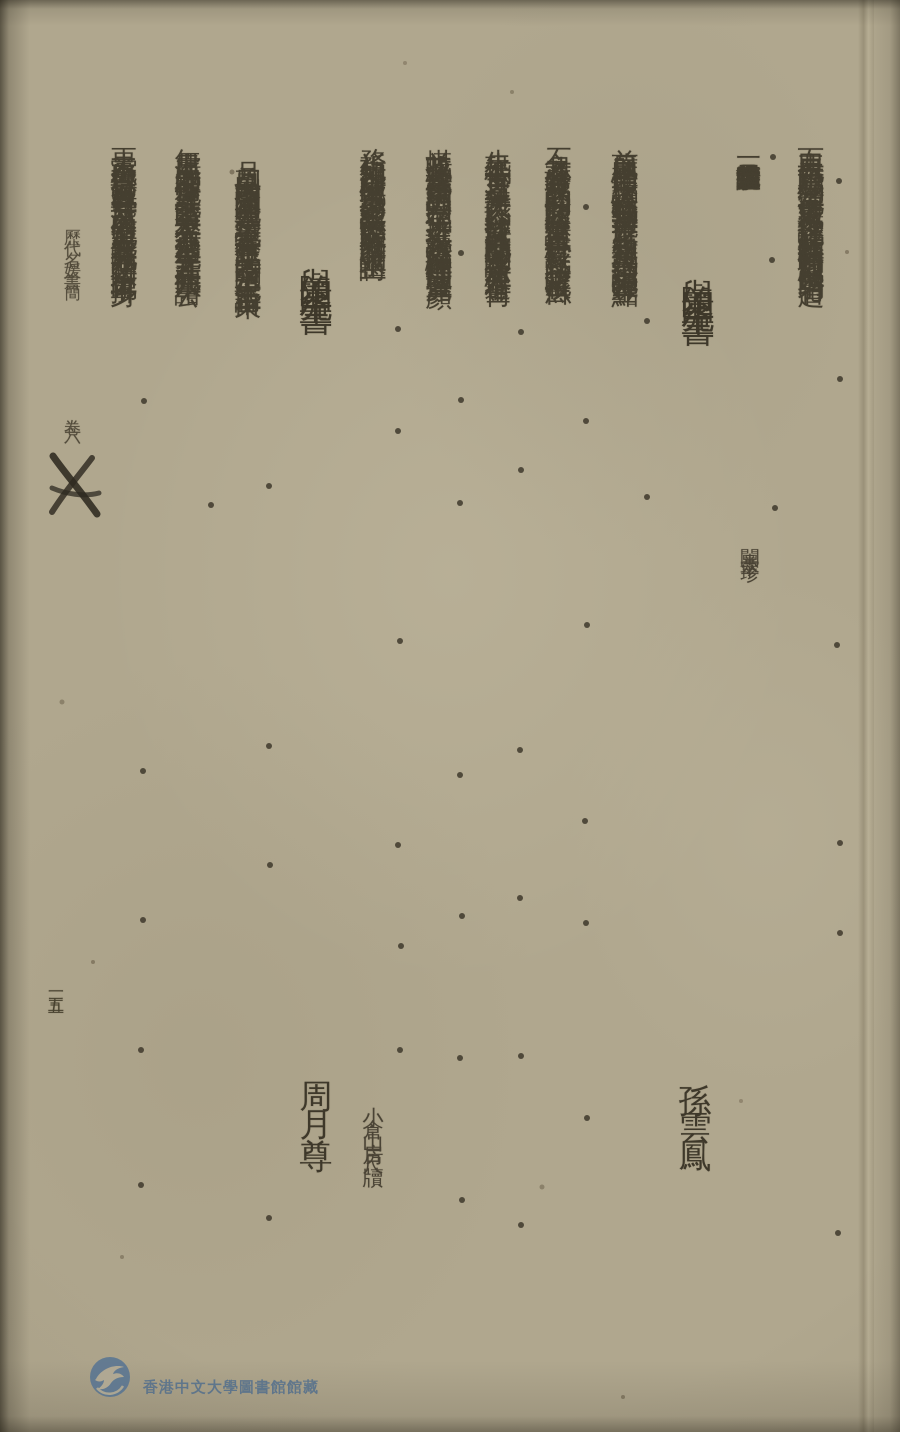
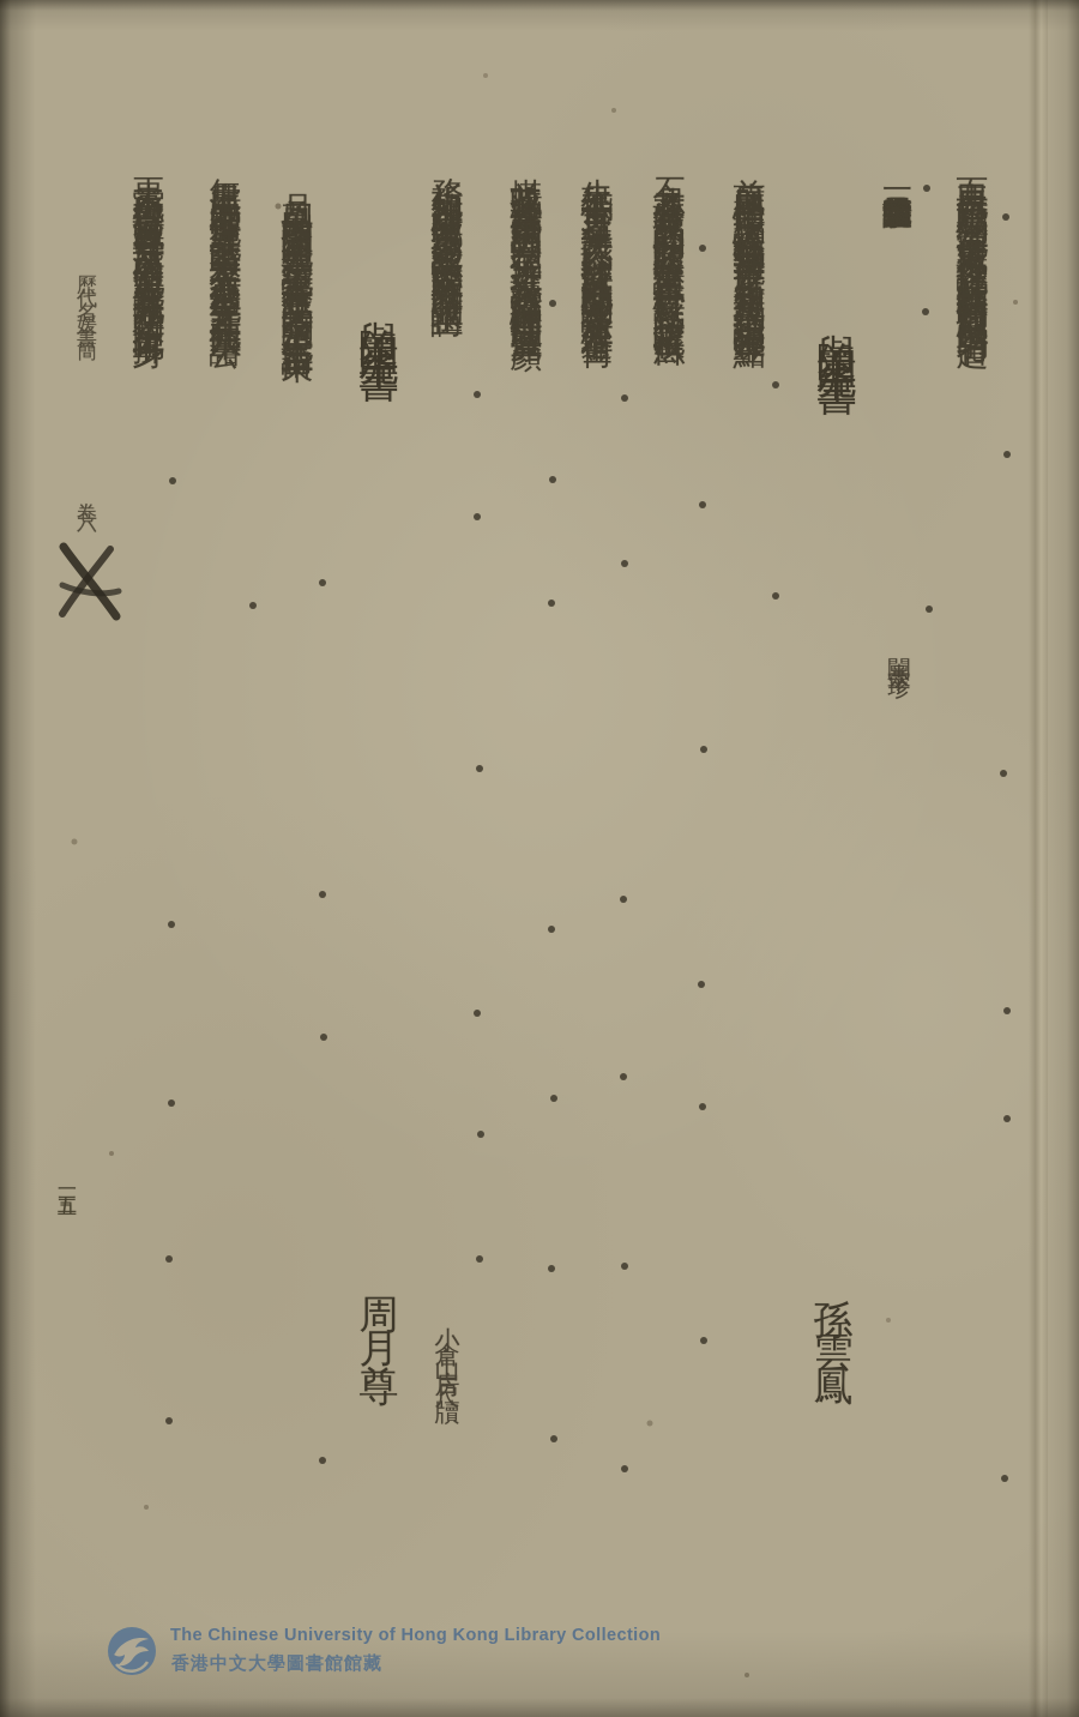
+ The Chinese University of Hong Kong Library Collection
  香港中文大學圖書館館藏
